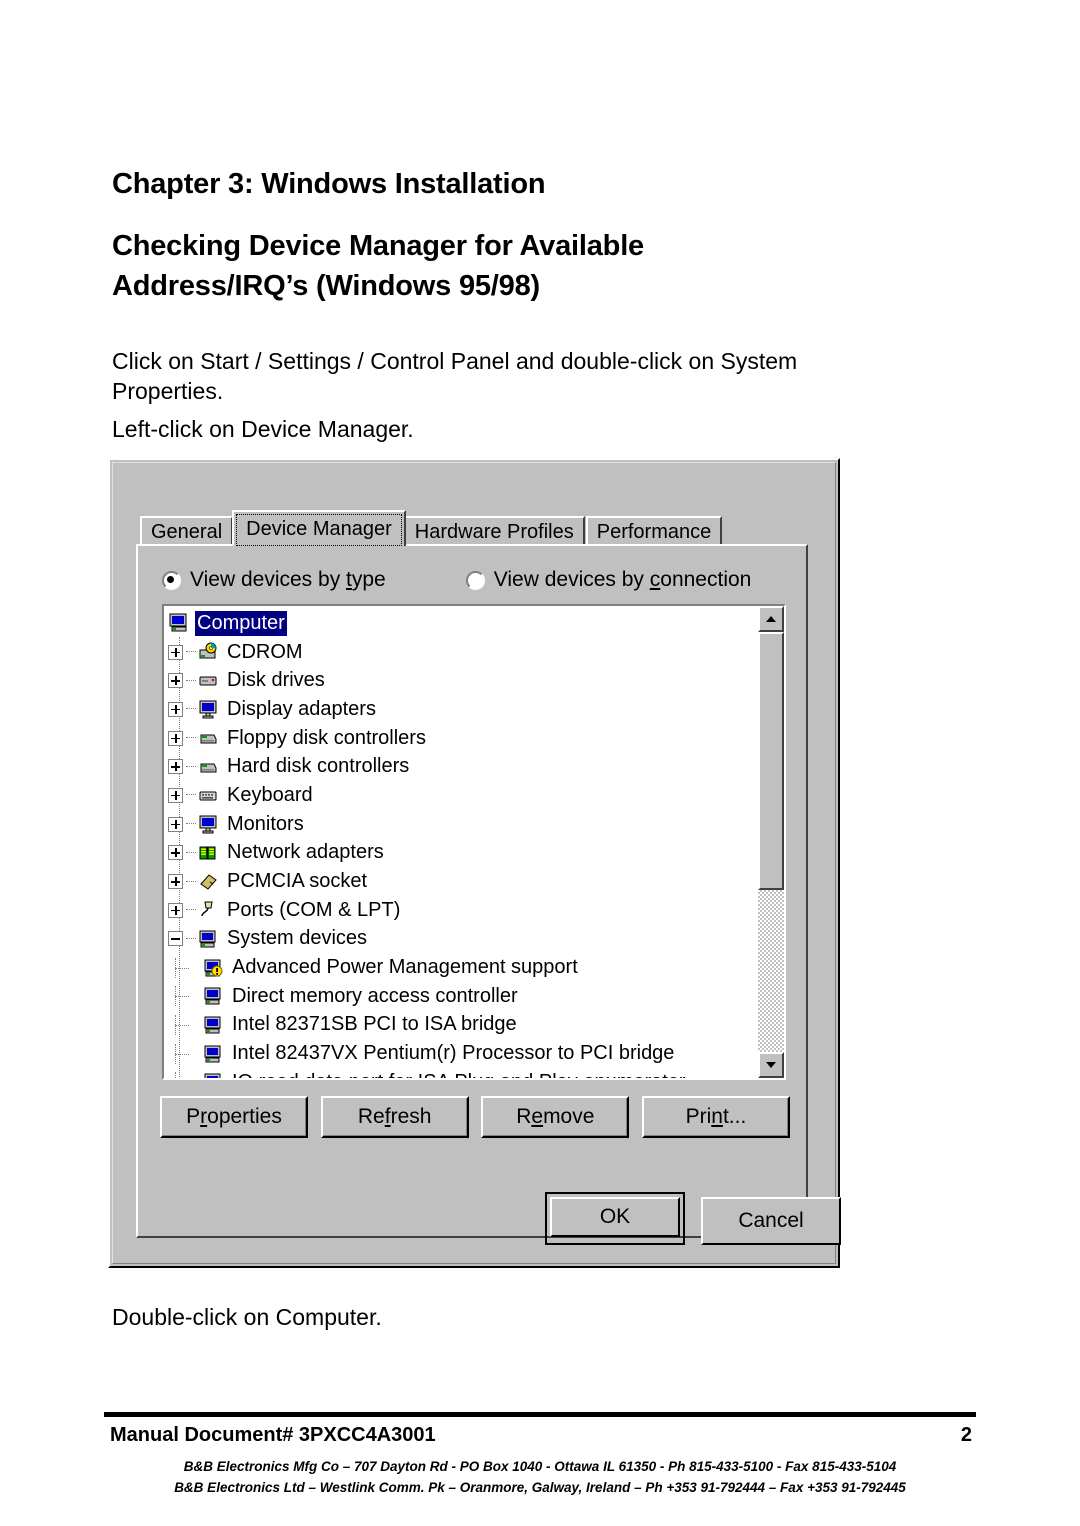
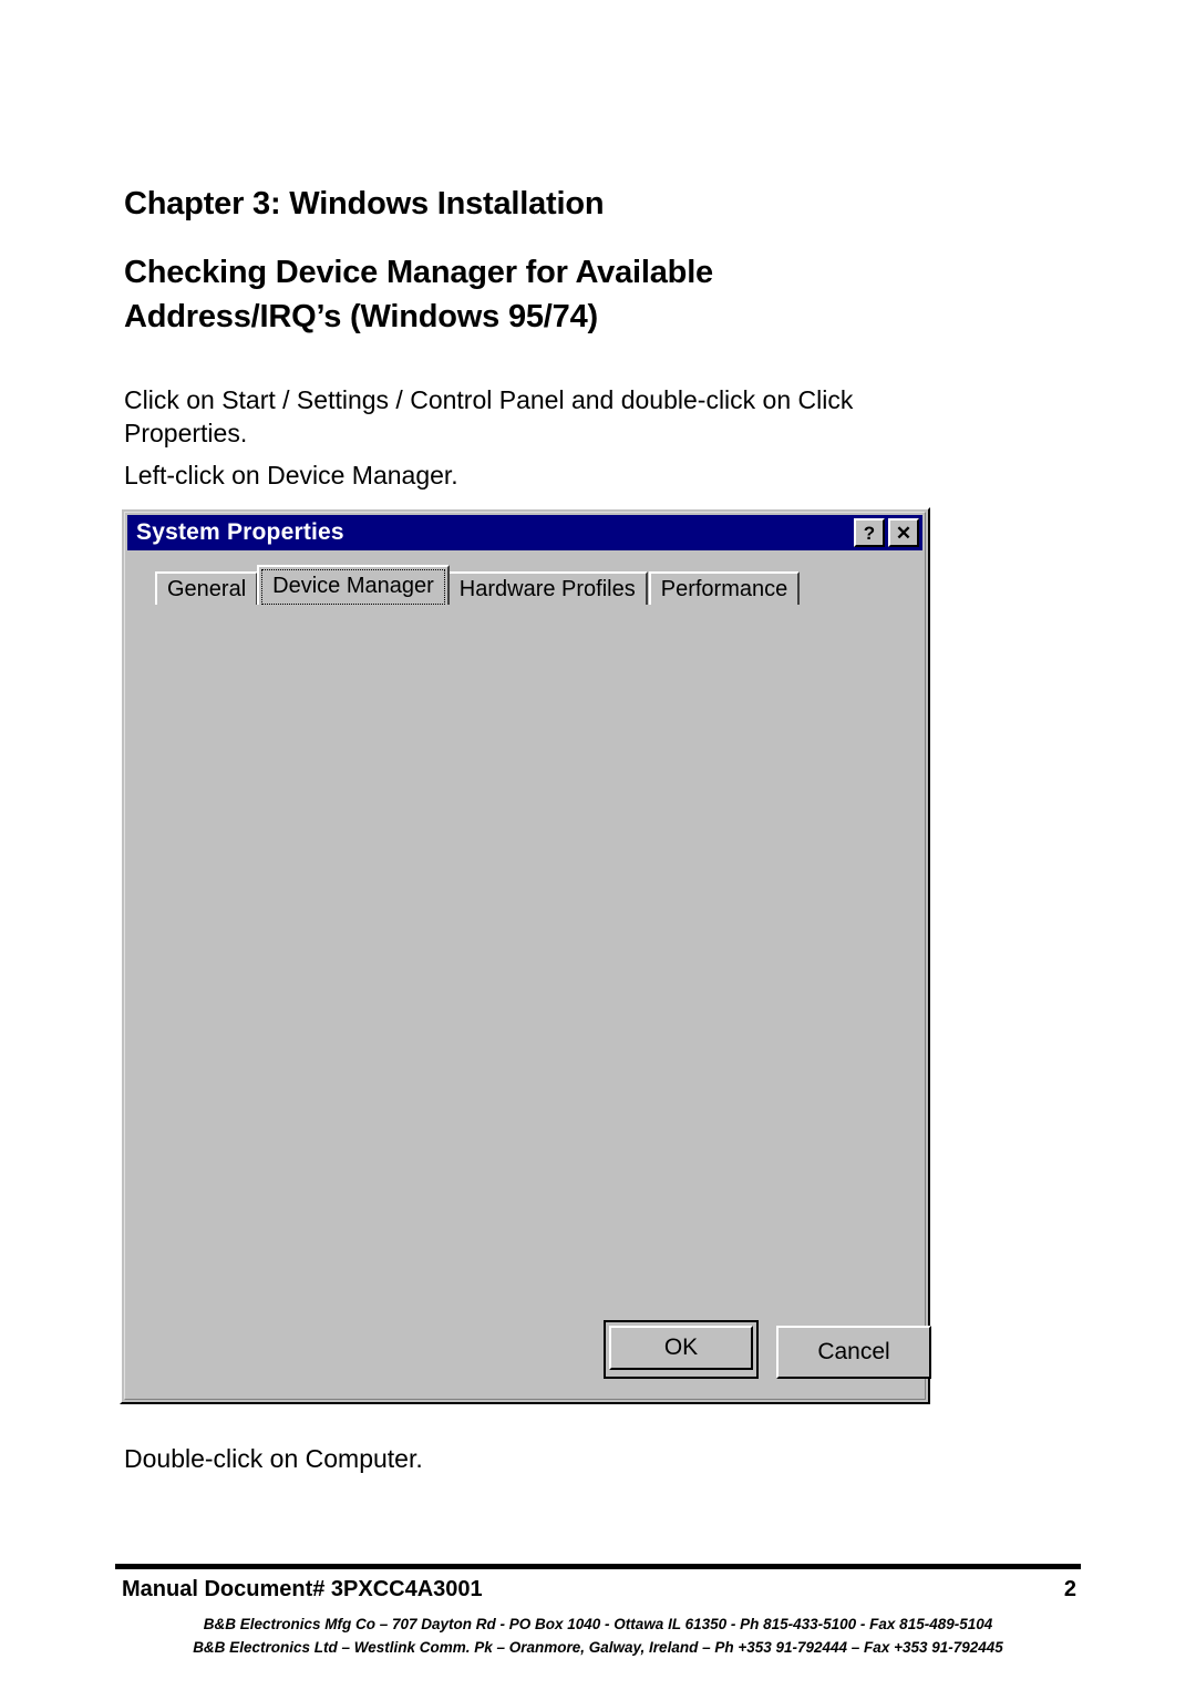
  Chapter 3: Windows Installation
- Checking Device Manager for Available Address/IRQ’s (Windows 95/98)
+ Checking Device Manager for Available Address/IRQ’s (Windows 95/74)
- Click on Start / Settings / Control Panel and double-click on System Properties.
+ Click on Start / Settings / Control Panel and double-click on Click Properties.
  Left-click on Device Manager.
+ System Properties
+ ?
+ ✕
  General
  Device Manager
  Hardware Profiles
  Performance
- View devices by type
- View devices by connection
- Computer
- CDROM
- Disk drives
- Display adapters
- Floppy disk controllers
- Hard disk controllers
- Keyboard
- Monitors
- Network adapters
- PCMCIA socket
- Ports (COM & LPT)
- System devices
- Advanced Power Management support
- Direct memory access controller
- Intel 82371SB PCI to ISA bridge
- Intel 82437VX Pentium(r) Processor to PCI bridge
- Properties
- Refresh
- Remove
- Print...
  OK
  Cancel
  Double-click on Computer.
  Manual Document# 3PXCC4A3001
  2
- B&B Electronics Mfg Co – 707 Dayton Rd - PO Box 1040 - Ottawa IL 61350 - Ph 815-433-5100 - Fax 815-433-5104
+ B&B Electronics Mfg Co – 707 Dayton Rd - PO Box 1040 - Ottawa IL 61350 - Ph 815-433-5100 - Fax 815-489-5104
  B&B Electronics Ltd – Westlink Comm. Pk – Oranmore, Galway, Ireland – Ph +353 91-792444 – Fax +353 91-792445
